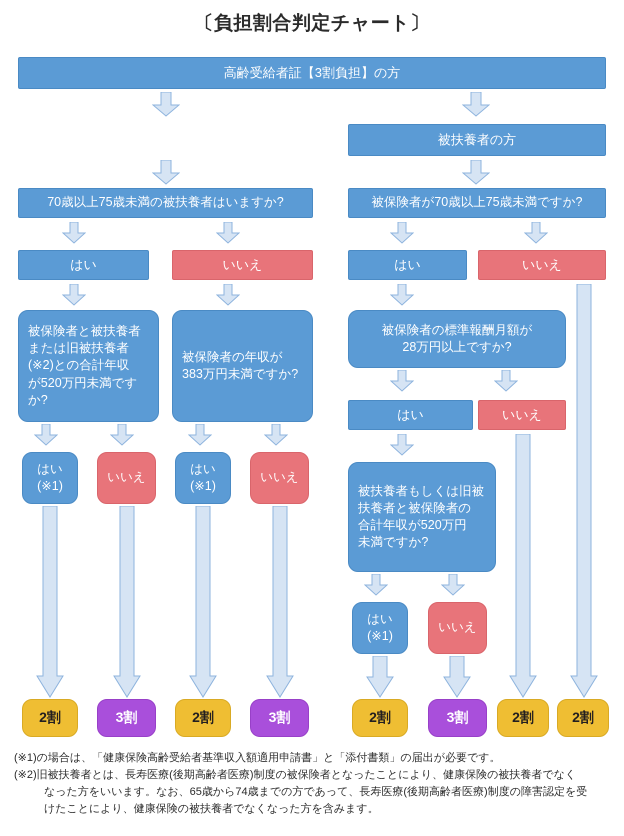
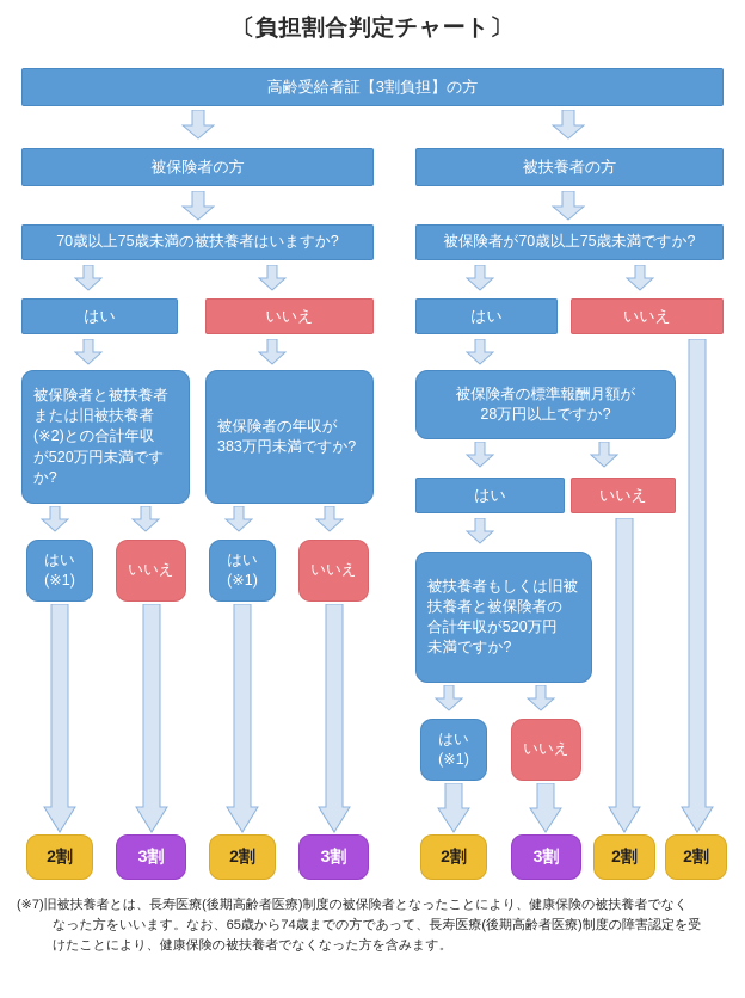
  〔負担割合判定チャート〕
  高齢受給者証【3割負担】の方
+ 被保険者の方
  被扶養者の方
  70歳以上75歳未満の被扶養者はいますか?
  被保険者が70歳以上75歳未満ですか?
  はい
  いいえ
  はい
  いいえ
  被保険者と被扶養者
  または旧被扶養者
  (※2)との合計年収
  が520万円未満です
  か?
  被保険者の年収が
  383万円未満ですか?
  被保険者の標準報酬月額が
  28万円以上ですか?
  はい
  いいえ
  被扶養者もしくは旧被
  扶養者と被保険者の
  合計年収が520万円
  未満ですか?
  はい
  (※1)
  いいえ
  はい
  (※1)
  いいえ
  はい
  (※1)
  いいえ
  2割
  3割
  2割
  3割
  2割
  3割
  2割
  2割
- (※1)の場合は、「健康保険高齢受給者基準収入額適用申請書」と「添付書類」の届出が必要です。
- (※2)旧被扶養者とは、長寿医療(後期高齢者医療)制度の被保険者となったことにより、健康保険の被扶養者でなく
+ (※7)旧被扶養者とは、長寿医療(後期高齢者医療)制度の被保険者となったことにより、健康保険の被扶養者でなく
  なった方をいいます。なお、65歳から74歳までの方であって、長寿医療(後期高齢者医療)制度の障害認定を受
  けたことにより、健康保険の被扶養者でなくなった方を含みます。
